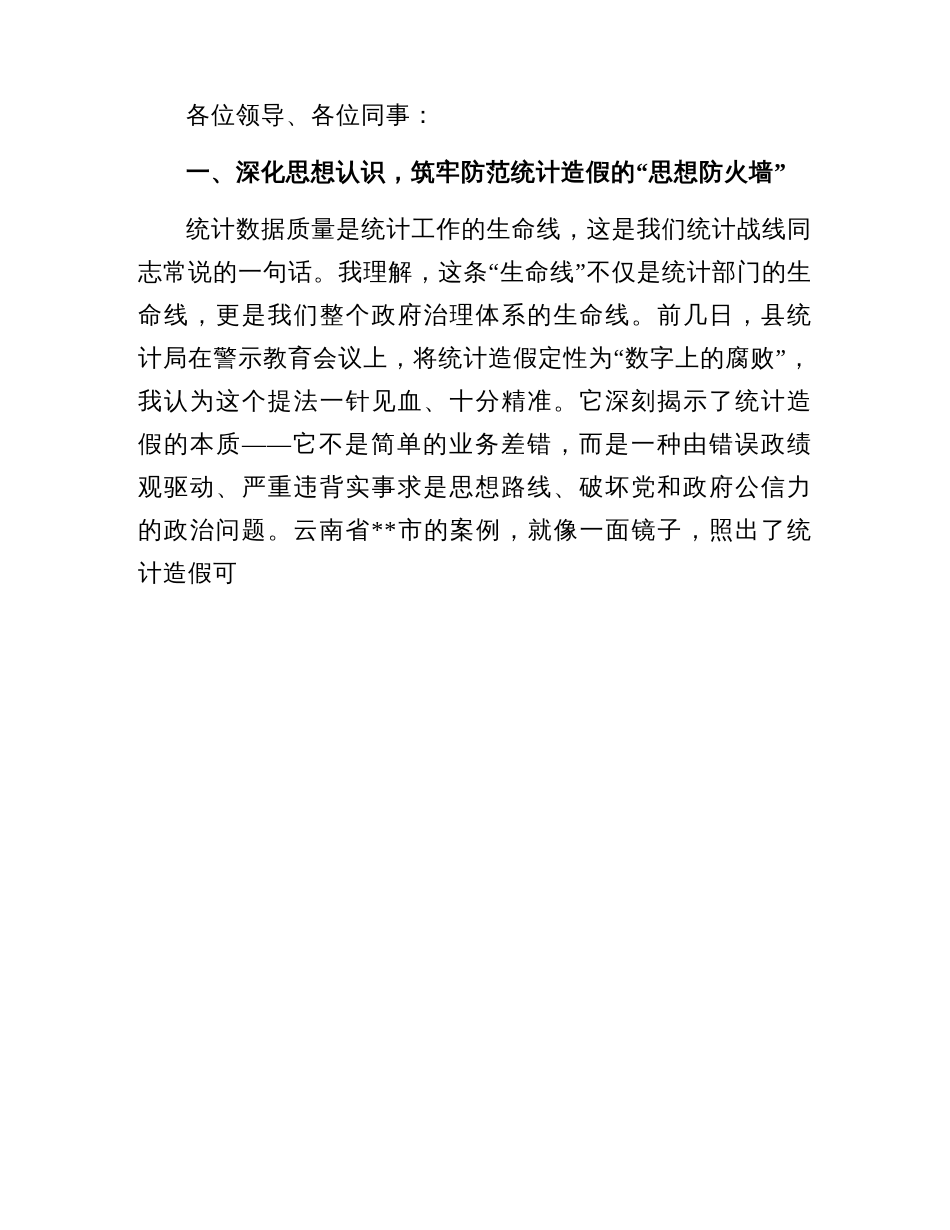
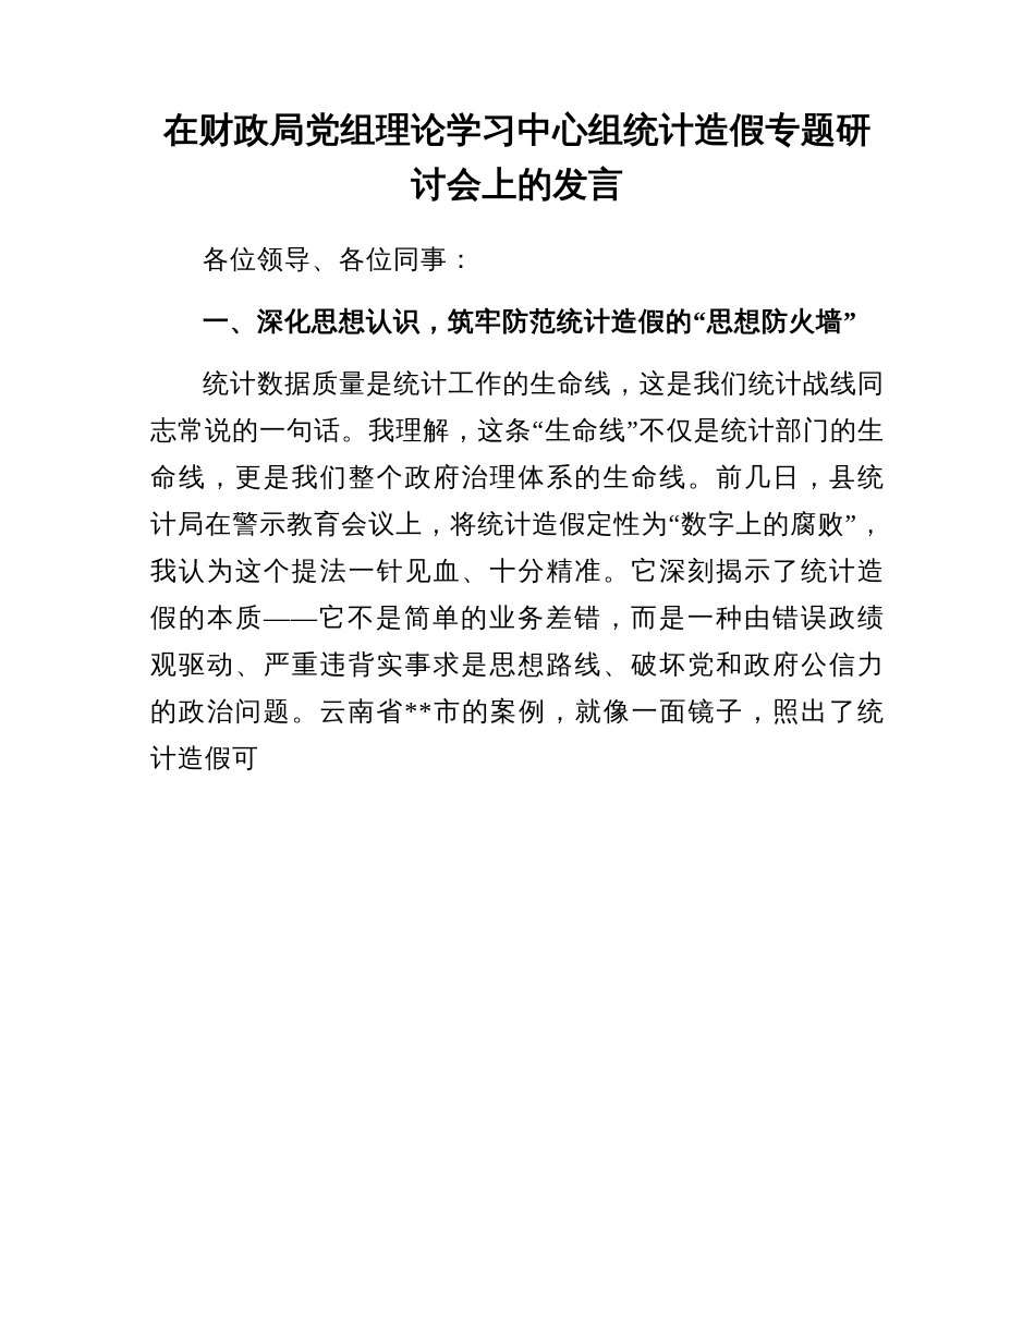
+ 在财政局党组理论学习中心组统计造假专题研讨会上的发言
  各位领导、各位同事：
  一、深化思想认识，筑牢防范统计造假的“思想防火墙”
  统计数据质量是统计工作的生命线，这是我们统计战线同志常说的一句话。我理解，这条“生命线”不仅是统计部门的生命线，更是我们整个政府治理体系的生命线。前几日，县统计局在警示教育会议上，将统计造假定性为“数字上的腐败”，我认为这个提法一针见血、十分精准。它深刻揭示了统计造假的本质——它不是简单的业务差错，而是一种由错误政绩观驱动、严重违背实事求是思想路线、破坏党和政府公信力的政治问题。云南省**市的案例，就像一面镜子，照出了统计造假可
